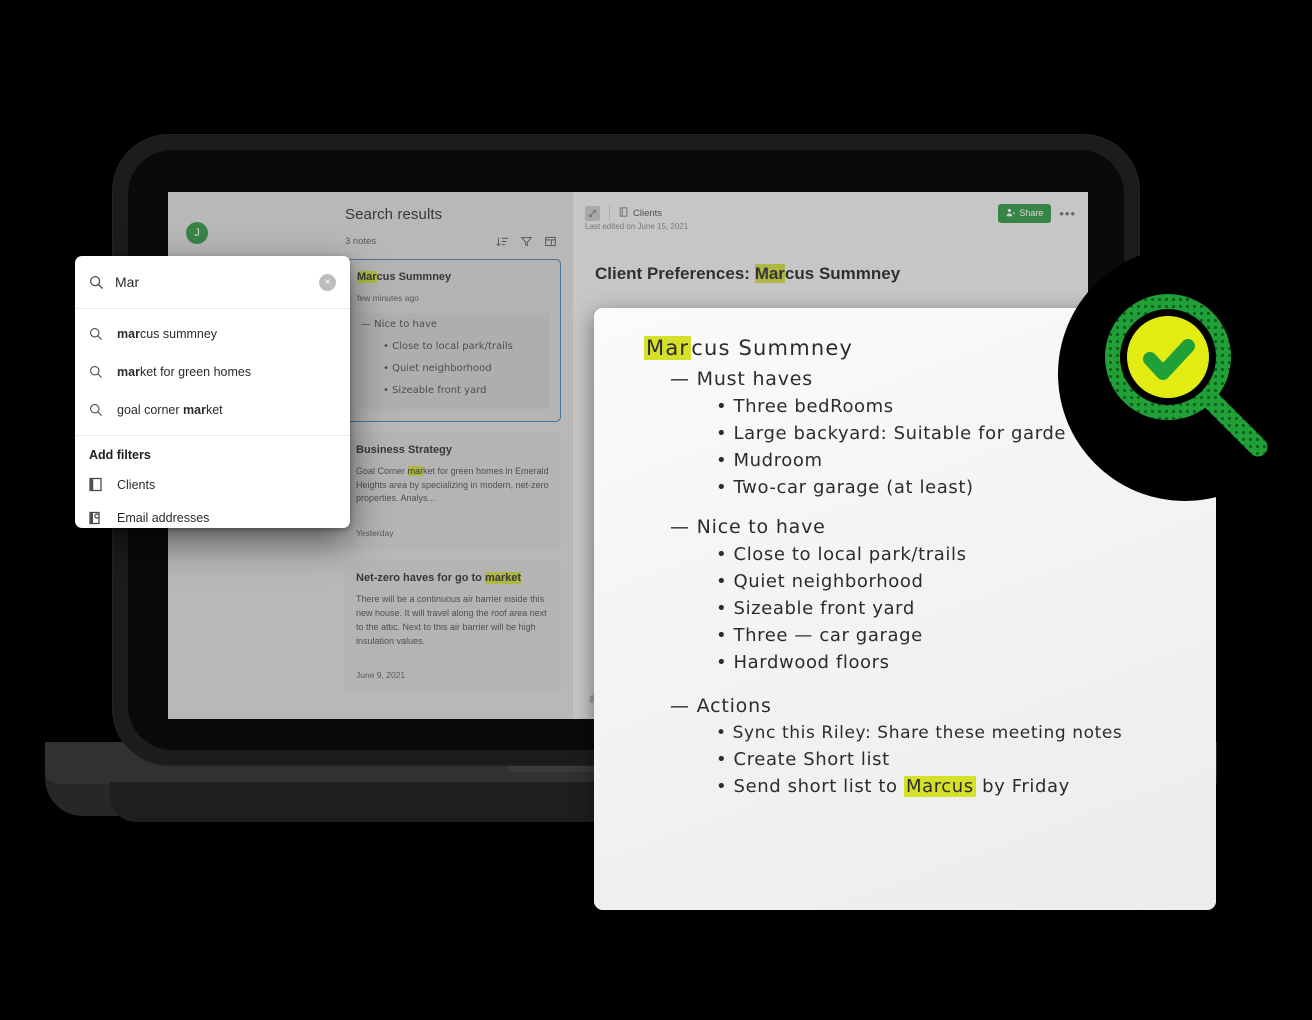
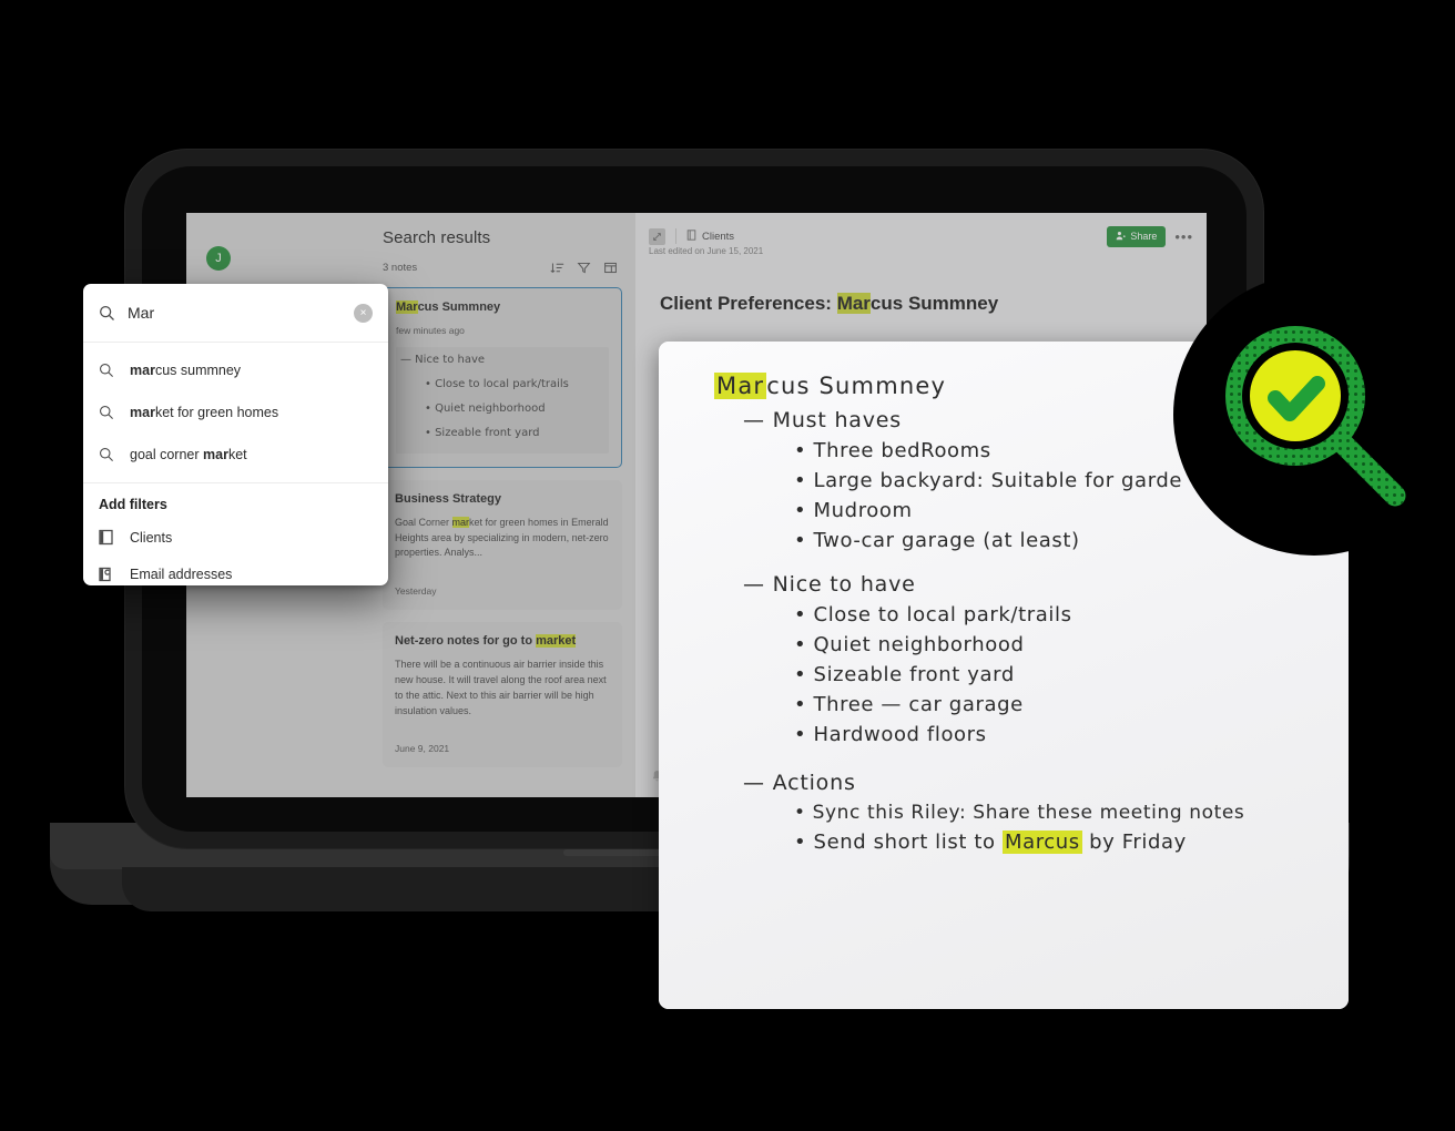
  J
  Search results
  3 notes
  Marcus Summney
  few minutes ago
  — Nice to have
  • Close to local park/trails
  • Quiet neighborhood
  • Sizeable front yard
  Business Strategy
  Goal Corner market for green homes in Emerald Heights area by specializing in modern, net-zero properties. Analys...
  Yesterday
- Net-zero haves for go to market
+ Net-zero notes for go to market
  There will be a continuous air barrier inside this new house. It will travel along the roof area next to the attic. Next to this air barrier will be high insulation values.
  June 9, 2021
  Clients
  Share
  •••
  Last edited on June 15, 2021
  Client Preferences: Marcus Summney
  Marcus Summney
  — Must haves
  • Three bedRooms
  • Large backyard: Suitable for garde
  • Mudroom
  • Two-car garage (at least)
  — Nice to have
  • Close to local park/trails
  • Quiet neighborhood
  • Sizeable front yard
  • Three — car garage
  • Hardwood floors
  — Actions
  • Sync this Riley: Share these meeting notes
- • Create Short list
  • Send short list to Marcus by Friday
  Mar
  ×
  marcus summney
  market for green homes
  goal corner market
  Add filters
  Clients
  Email addresses
